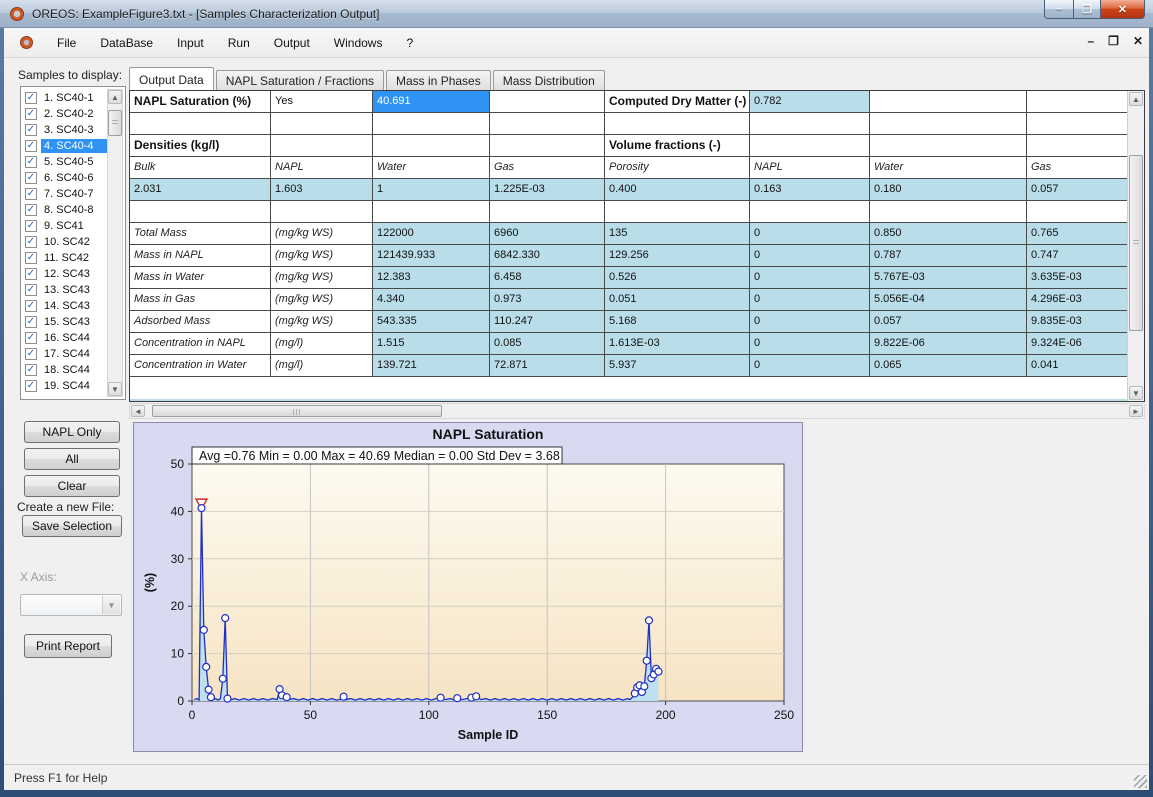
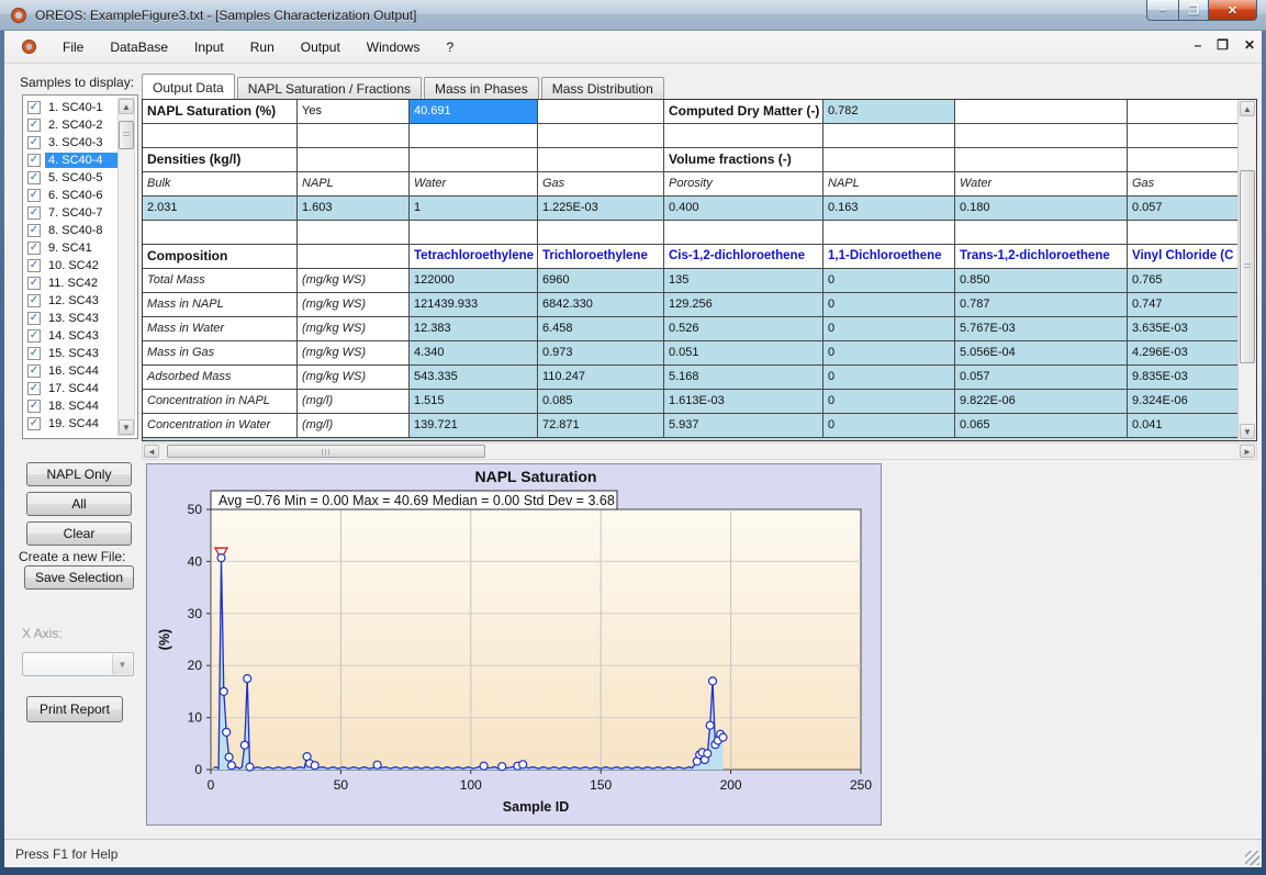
  OREOS: ExampleFigure3.txt - [Samples Characterization Output]
  –
  ❐
  ✕
  File
  DataBase
  Input
  Run
  Output
  Windows
  ?
  –
  ❐
  ✕
  Samples to display:
  ✓
  1. SC40-1
  ✓
  2. SC40-2
  ✓
  3. SC40-3
  ✓
  4. SC40-4
  ✓
  5. SC40-5
  ✓
  6. SC40-6
  ✓
  7. SC40-7
  ✓
  8. SC40-8
  ✓
  9. SC41
  ✓
  10. SC42
  ✓
  11. SC42
  ✓
  12. SC43
  ✓
  13. SC43
  ✓
  14. SC43
  ✓
  15. SC43
  ✓
  16. SC44
  ✓
  17. SC44
  ✓
  18. SC44
  ✓
  19. SC44
  ▲
  ▼
  NAPL Only
  All
  Clear
  Create a new File:
  Save Selection
  X Axis:
  ▼
  Print Report
  Output Data
  NAPL Saturation / Fractions
  Mass in Phases
  Mass Distribution
  NAPL Saturation (%)
  Yes
  40.691
  Computed Dry Matter (-)
  0.782
  Densities (kg/l)
  Volume fractions (-)
  Bulk
  NAPL
  Water
  Gas
  Porosity
  NAPL
  Water
  Gas
  2.031
  1.603
  1
  1.225E-03
  0.400
  0.163
  0.180
  0.057
+ Composition
+ Tetrachloroethylene
+ Trichloroethylene
+ Cis-1,2-dichloroethene
+ 1,1-Dichloroethene
+ Trans-1,2-dichloroethene
+ Vinyl Chloride (C
  Total Mass
  (mg/kg WS)
  122000
  6960
  135
  0
  0.850
  0.765
  Mass in NAPL
  (mg/kg WS)
  121439.933
  6842.330
  129.256
  0
  0.787
  0.747
  Mass in Water
  (mg/kg WS)
  12.383
  6.458
  0.526
  0
  5.767E-03
  3.635E-03
  Mass in Gas
  (mg/kg WS)
  4.340
  0.973
  0.051
  0
  5.056E-04
  4.296E-03
  Adsorbed Mass
  (mg/kg WS)
  543.335
  110.247
  5.168
  0
  0.057
  9.835E-03
  Concentration in NAPL
  (mg/l)
  1.515
  0.085
  1.613E-03
  0
  9.822E-06
  9.324E-06
  Concentration in Water
  (mg/l)
  139.721
  72.871
  5.937
  0
  0.065
  0.041
  ▲
  ▼
  ◄
  ►
  0
  50
  100
  150
  200
  250
  0
  10
  20
  30
  40
  50
  Avg =0.76 Min = 0.00 Max = 40.69 Median = 0.00 Std Dev = 3.68
  NAPL Saturation
  Sample ID
  Press F1 for Help
